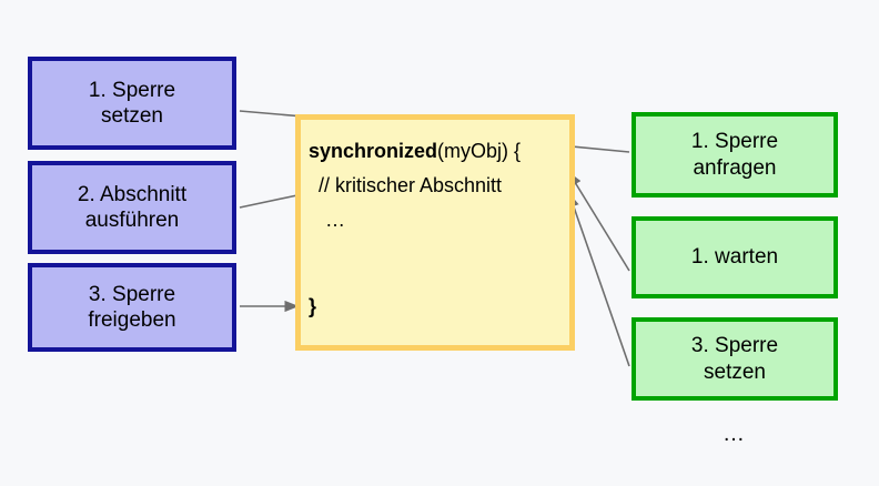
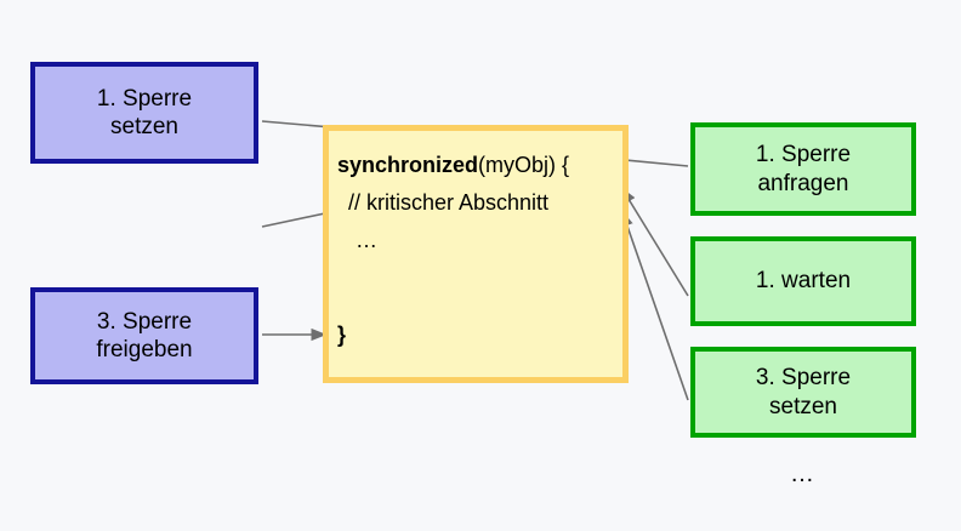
  1. Sperre
  setzen
- 2. Abschnitt
- ausführen
  3. Sperre
  freigeben
  synchronized(myObj) {
  // kritischer Abschnitt
  …
  }
  1. Sperre
  anfragen
  1. warten
  3. Sperre
  setzen
  …
